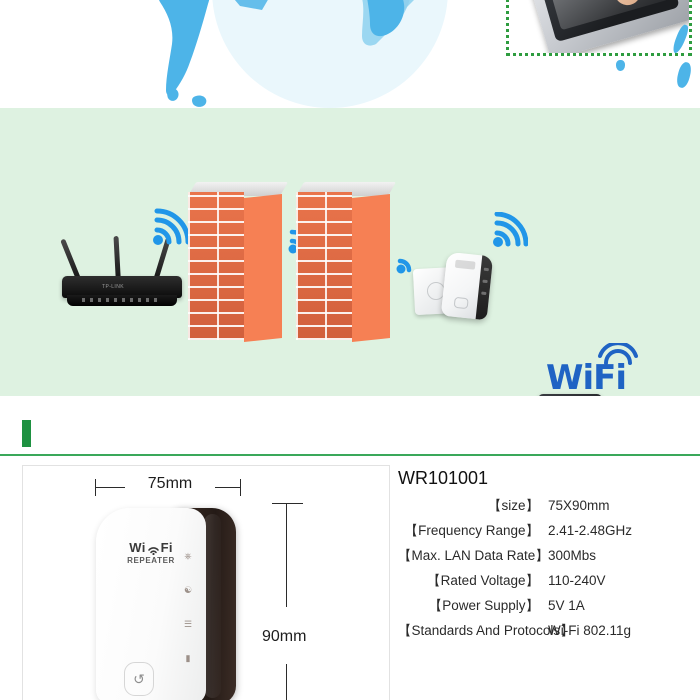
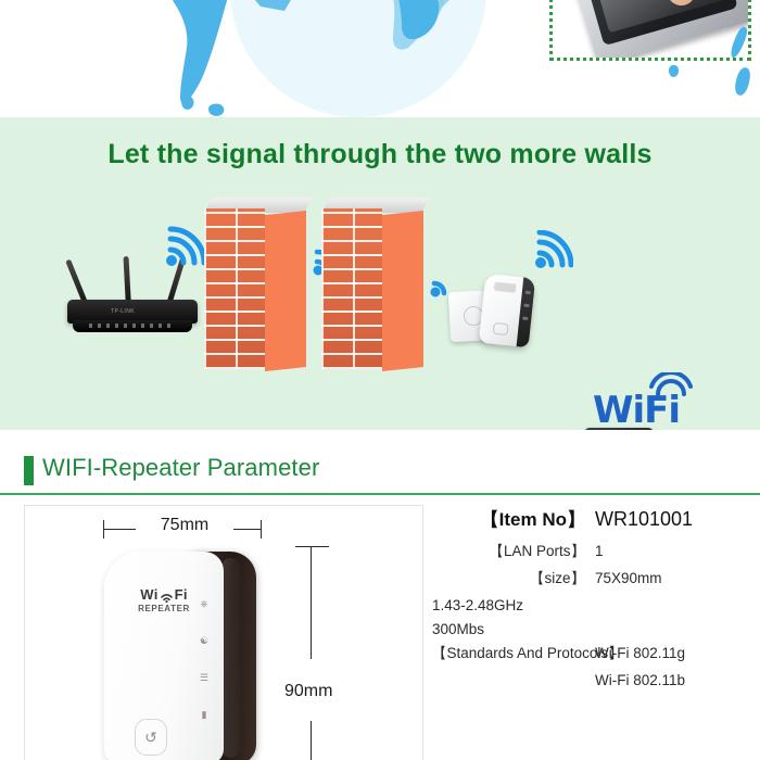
+ Let the signal through the two more walls
  WiFi
+ WIFI-Repeater Parameter
  75mm
  90mm
  Wi
  Fi
  REPEATER
  ↺
  ⎈
  ☯
  ☰
  ▮
+ 【Item No】
  WR101001
+ 【LAN Ports】
+ 1
  【size】
  75X90mm
- 【Frequency Range】
- 2.41-2.48GHz
+ 1.43-2.48GHz
- 【Max. LAN Data Rate】
  300Mbs
- 【Rated Voltage】
- 110-240V
- 【Power Supply】
- 5V 1A
  【Standards And Protoco
  Wi-Fi 802.11g
+ Wi-Fi 802.11b
